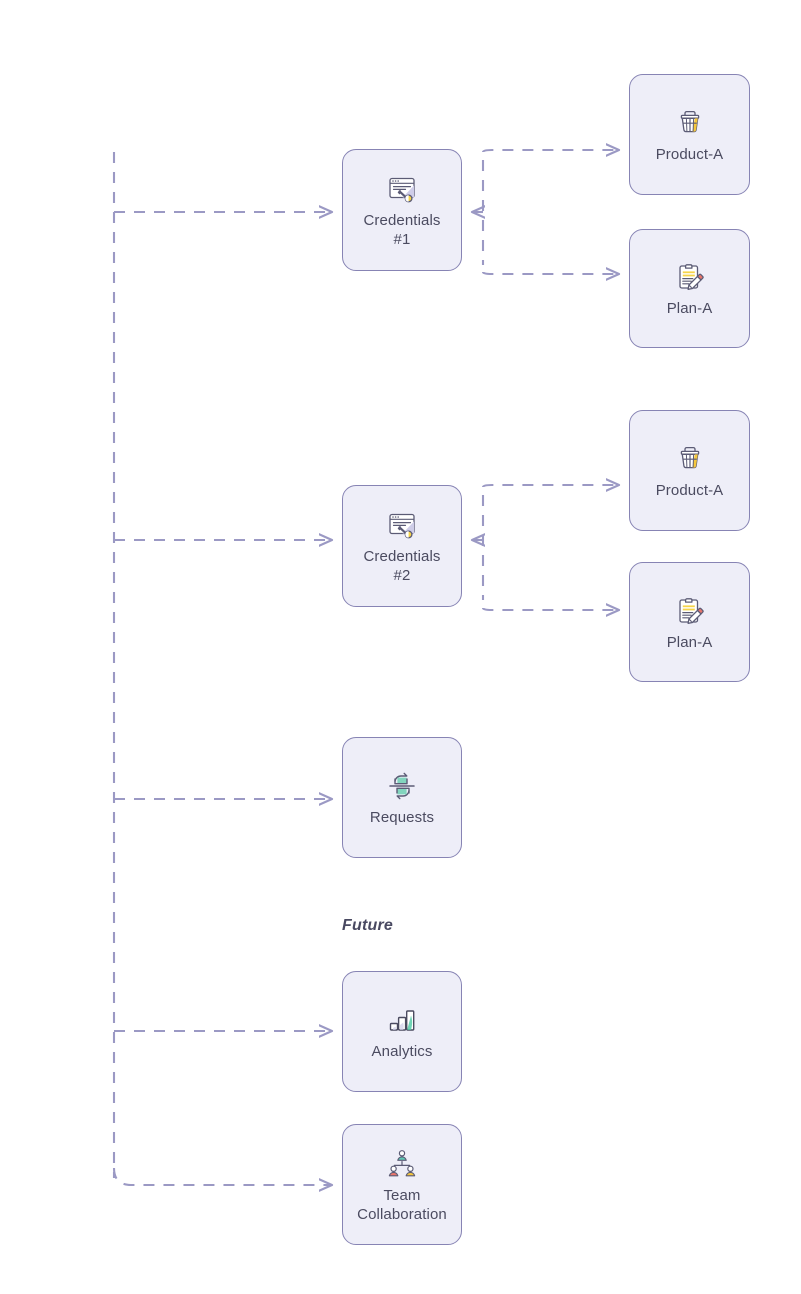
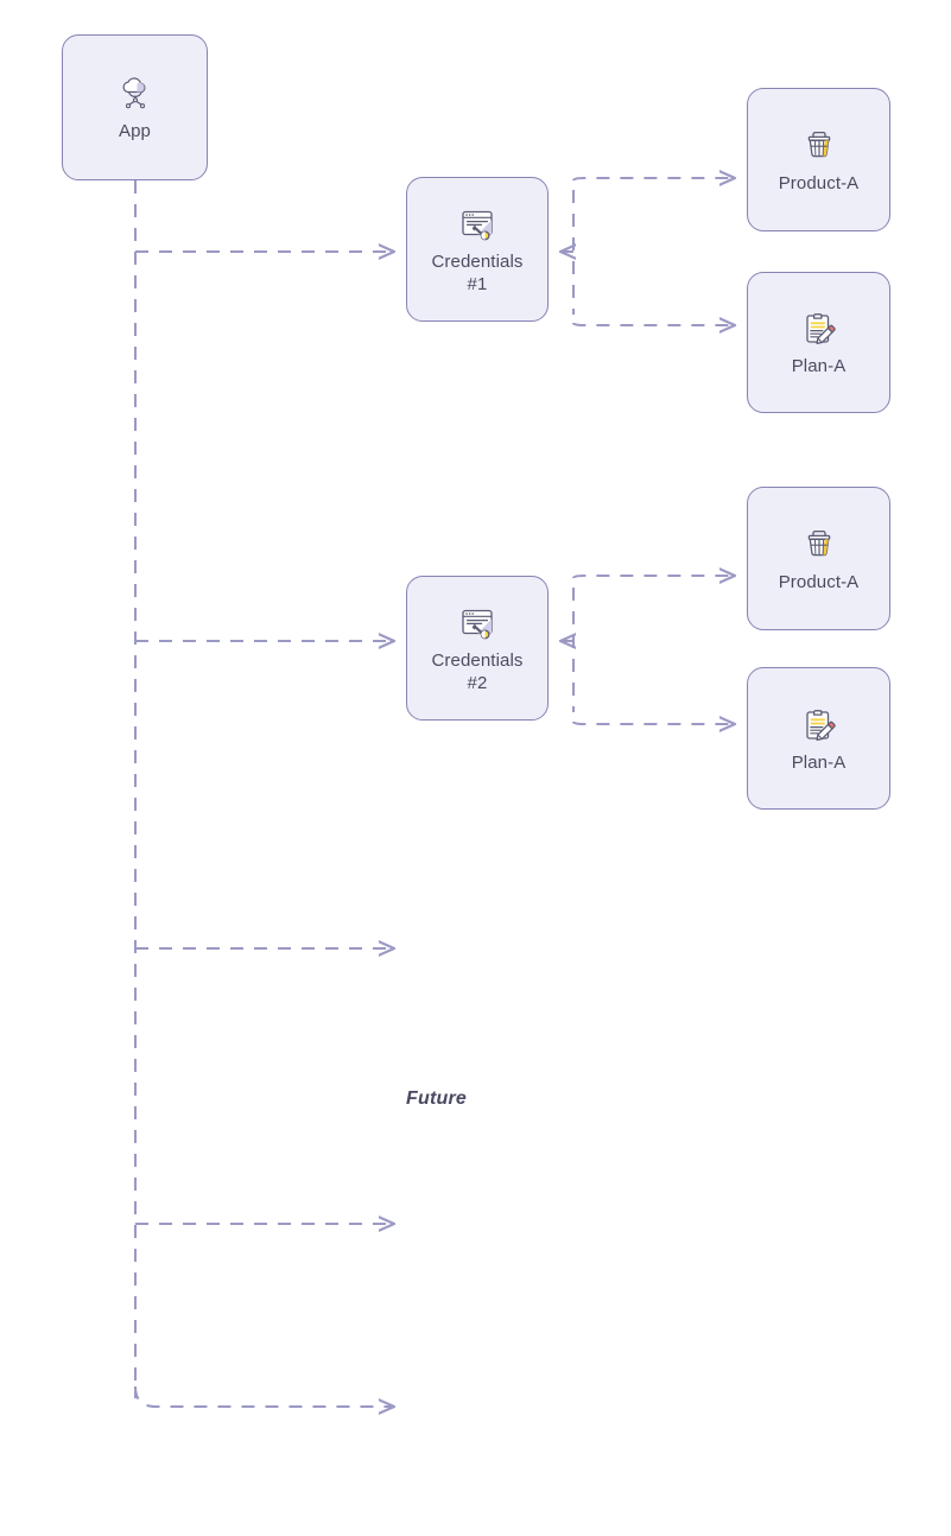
  Future
+ App
  Credentials
  #1
  Product-A
  Plan-A
  Credentials
  #2
  Product-A
  Plan-A
- Requests
- Analytics
- Team
- Collaboration
